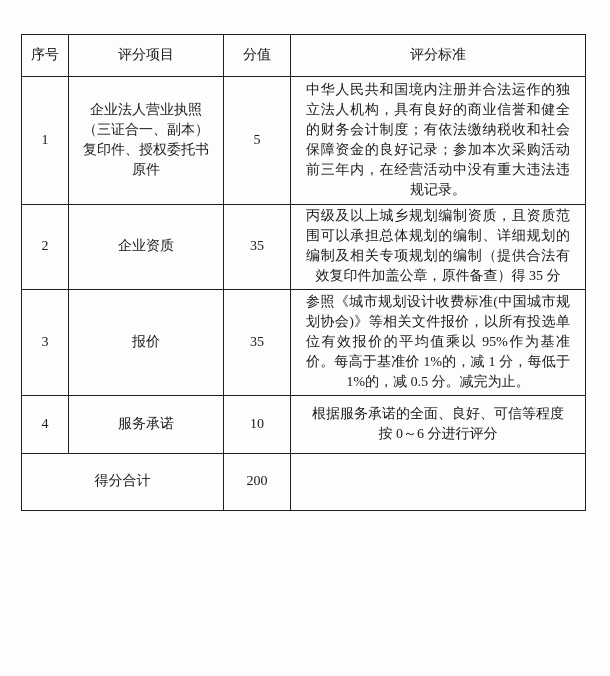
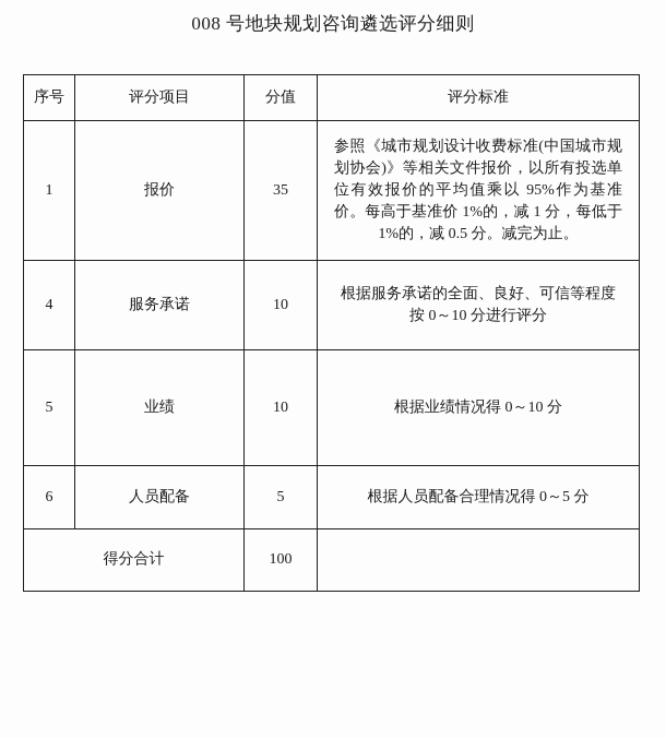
+ 008 号地块规划咨询遴选评分细则
  序号	评分项目	分值	评分标准
- 1	企业法人营业执照（三证合一、副本）复印件、授权委托书原件	5	中华人民共和国境内注册并合法运作的独立法人机构，具有良好的商业信誉和健全的财务会计制度；有依法缴纳税收和社会保障资金的良好记录；参加本次采购活动前三年内，在经营活动中没有重大违法违规记录。
- 2	企业资质	35	丙级及以上城乡规划编制资质，且资质范围可以承担总体规划的编制、详细规划的编制及相关专项规划的编制（提供合法有效复印件加盖公章，原件备查）得 35 分
- 3	报价	35	参照《城市规划设计收费标准(中国城市规划协会)》等相关文件报价，以所有投选单位有效报价的平均值乘以 95%作为基准价。每高于基准价 1%的，减 1 分，每低于 1%的，减 0.5 分。减完为止。
+ 1	报价	35	参照《城市规划设计收费标准(中国城市规划协会)》等相关文件报价，以所有投选单位有效报价的平均值乘以 95%作为基准价。每高于基准价 1%的，减 1 分，每低于 1%的，减 0.5 分。减完为止。
- 4	服务承诺	10	根据服务承诺的全面、良好、可信等程度按 0～6 分进行评分
+ 4	服务承诺	10	根据服务承诺的全面、良好、可信等程度按 0～10 分进行评分
+ 5	业绩	10	根据业绩情况得 0～10 分
+ 6	人员配备	5	根据人员配备合理情况得 0～5 分
- 得分合计	200
+ 得分合计	100
